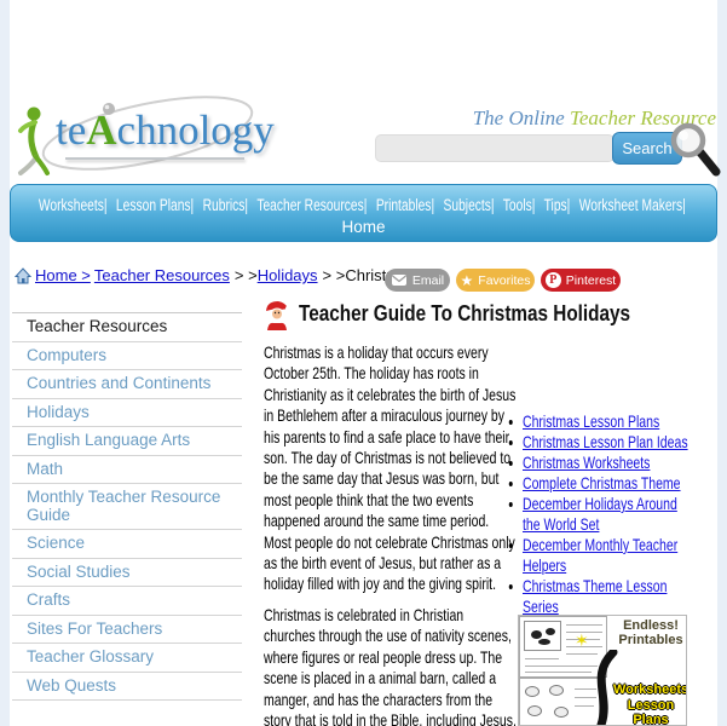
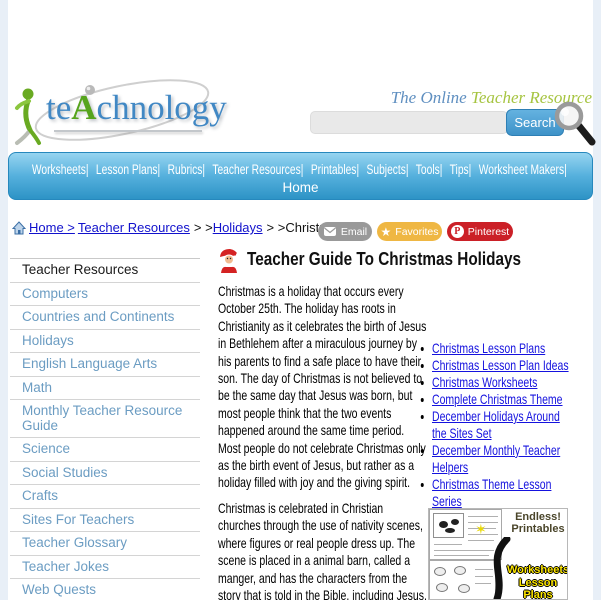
  teAchnology
  The Online Teacher Resource
  Search
  Worksheets| Lesson Plans| Rubrics| Teacher Resources| Printables| Subjects| Tools| Tips| Worksheet Makers|
  Home
  Home >
  Teacher Resources
  > >
  Holidays
  > >
  Email
  ★
  Favorites
  P
  Pinterest
  Teacher Resources
  Computers
  Countries and Continents
  Holidays
  English Language Arts
  Math
  Monthly Teacher Resource Guide
  Science
  Social Studies
  Crafts
  Sites For Teachers
  Teacher Glossary
+ Teacher Jokes
  Web Quests
  Teacher Guide To Christmas Holidays
  Christmas is a holiday that occurs every October 25th. The holiday has roots in Christianity as it celebrates the birth of Jesus in Bethlehem after a miraculous journey by his parents to find a safe place to have their son. The day of Christmas is not believed to be the same day that Jesus was born, but most people think that the two events happened around the same time period. Most people do not celebrate Christmas only as the birth event of Jesus, but rather as a holiday filled with joy and the giving spirit.
  Christmas is celebrated in Christian churches through the use of nativity scenes, where figures or real people dress up. The scene is placed in a animal barn, called a manger, and has the characters from the story that is told in the Bible, including Jesus,
  Christmas Lesson Plans
  Christmas Lesson Plan Ideas
  Christmas Worksheets
  Complete Christmas Theme
- December Holidays Around the World Set
+ December Holidays Around the Sites Set
  December Monthly Teacher Helpers
  Christmas Theme Lesson Series
  ✶
  Endless!
  Printables
  Worksheets
  Lesson Plans
